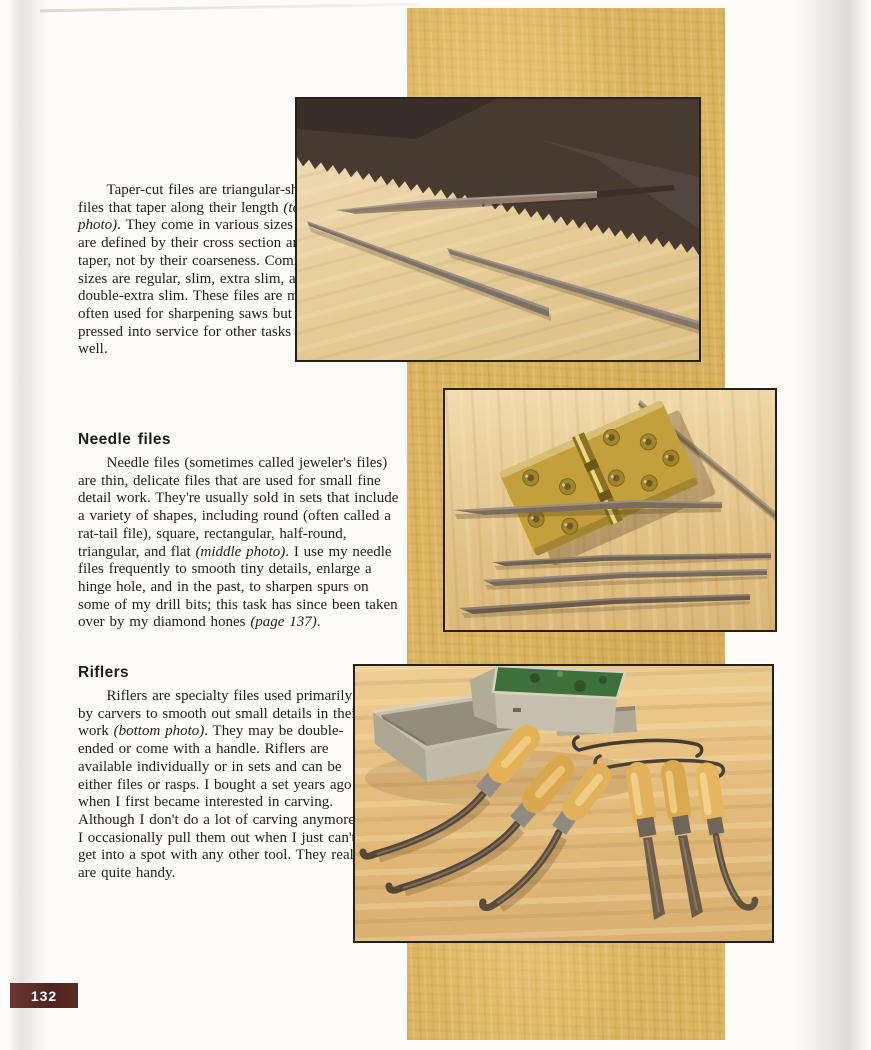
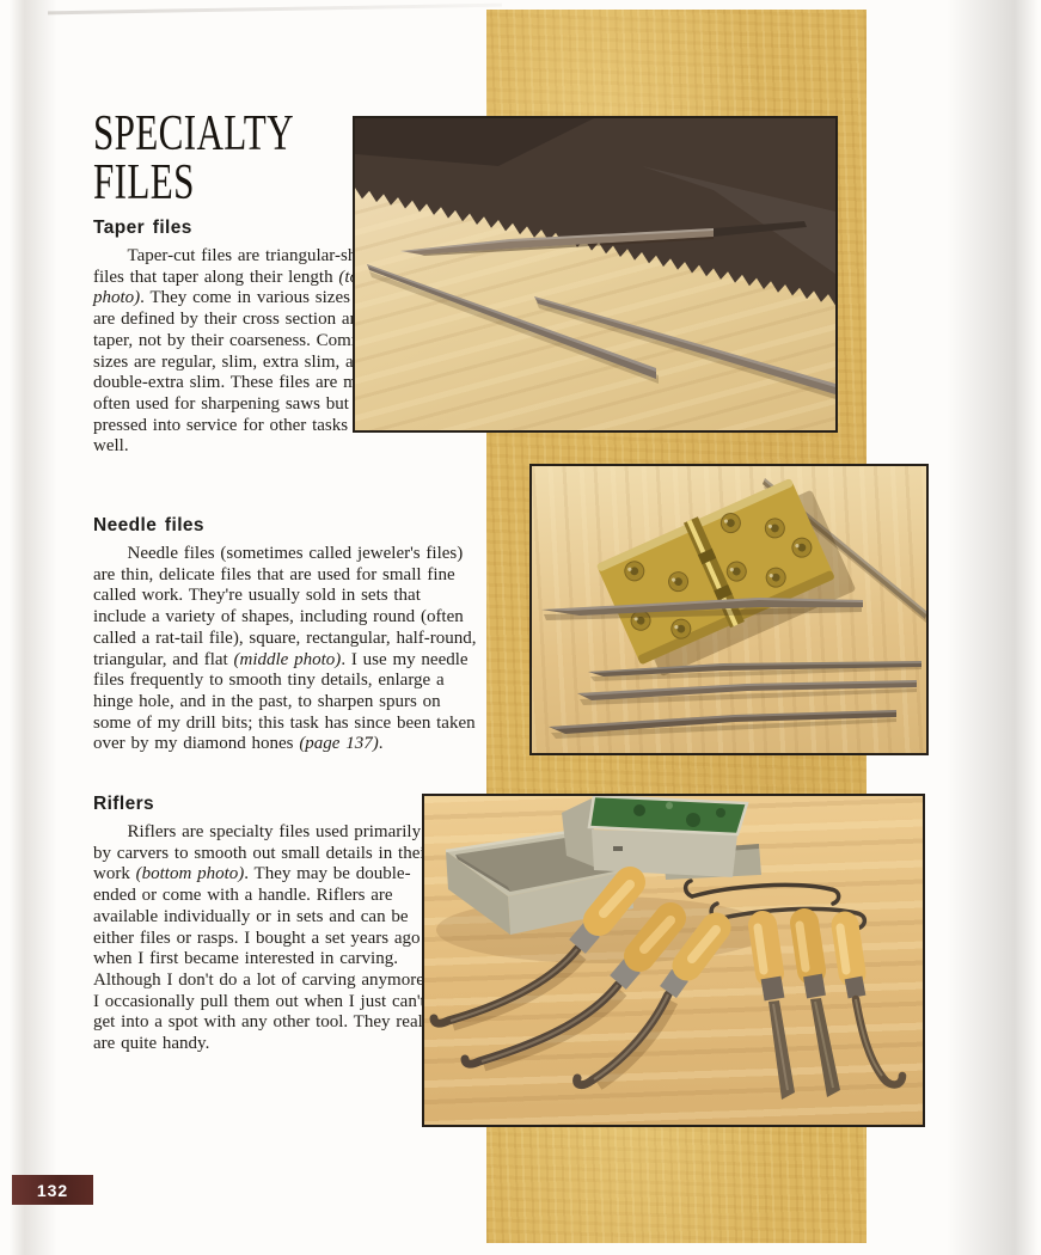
+ SPECIALTY
+ FILES
+ Taper files
  Taper-cut files are triangular-s files that taper along their length (t photo). They come in various sizes are defined by their cross section a taper, not by their coarseness. Com sizes are regular, slim, extra slim, a double-extra slim. These files are m often used for sharpening saws but pressed into service for other tasks well.
  Needle files
- Needle files (sometimes called jeweler's files) are thin, delicate files that are used for small fine detail work. They're usually sold in sets that include a variety of shapes, including round (often called a rat-tail file), square, rectangular, half-round, triangular, and flat (middle photo). I use my needle files frequently to smooth tiny details, enlarge a hinge hole, and in the past, to sharpen spurs on some of my drill bits; this task has since been taken over by my diamond hones (page 137).
+ Needle files (sometimes called jeweler's files) are thin, delicate files that are used for small fine called work. They're usually sold in sets that include a variety of shapes, including round (often called a rat-tail file), square, rectangular, half-round, triangular, and flat (middle photo). I use my needle files frequently to smooth tiny details, enlarge a hinge hole, and in the past, to sharpen spurs on some of my drill bits; this task has since been taken over by my diamond hones (page 137).
  Riflers
  Riflers are specialty files used primarily by carvers to smooth out small details in the work (bottom photo). They may be double-ended or come with a handle. Riflers are available individually or in sets and can be either files or rasps. I bought a set years ago when I first became interested in carving. Although I don't do a lot of carving anymore I occasionally pull them out when I just can' get into a spot with any other tool. They real are quite handy.
  132
